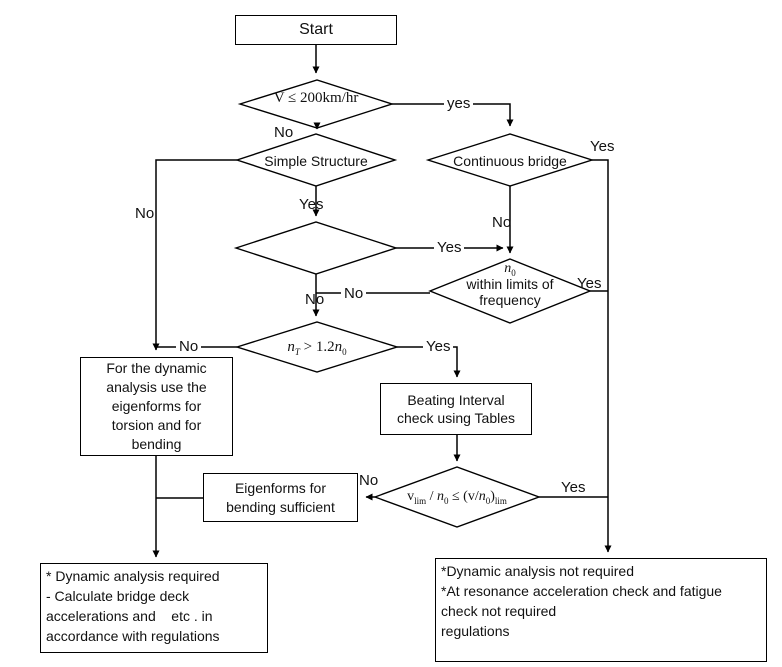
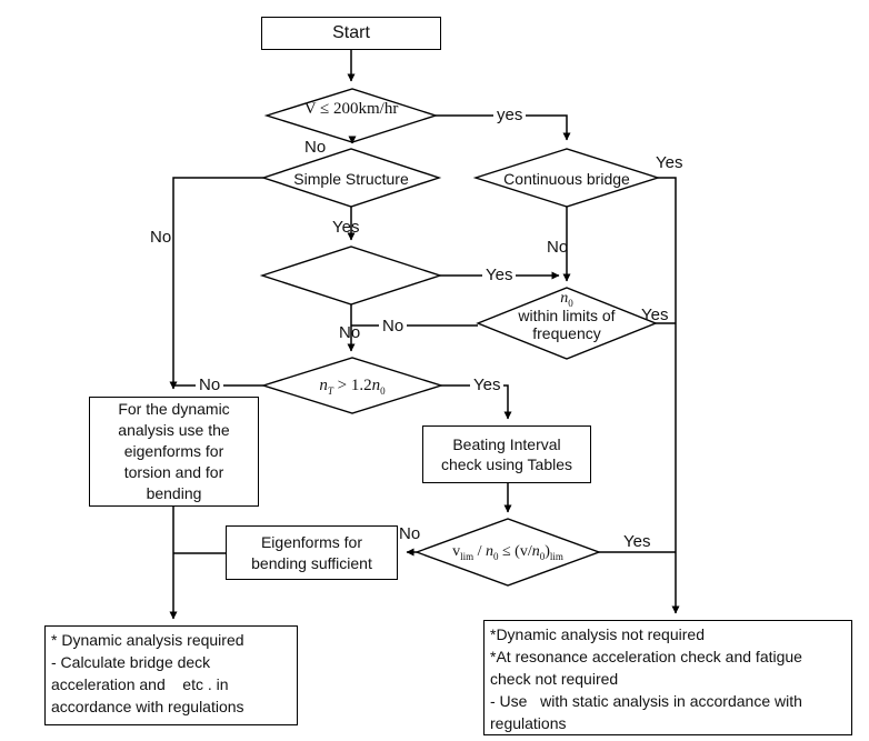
  Start
  Beating Interval
  check using Tables
  Eigenforms for
  bending sufficient
  For the dynamic
  analysis use the
  eigenforms for
  torsion and for
  bending
  * Dynamic analysis required
  - Calculate bridge deck
- accelerations and etc . in
+ acceleration and etc . in
  accordance with regulations
  *Dynamic analysis not required
  *At resonance acceleration check and fatigue
  check not required
+ - Use with static analysis in accordance with
  regulations
  V ≤ 200km/hr
  Simple Structure
  Continuous bridge
  n0
  within limits of
  frequency
  nT > 1.2n0
  vlim / n0 ≤ (v/n0)lim
  yes
  No
  No
  Yes
  Yes
  No
  Yes
  No
  No
  Yes
  No
  Yes
  No
  Yes
